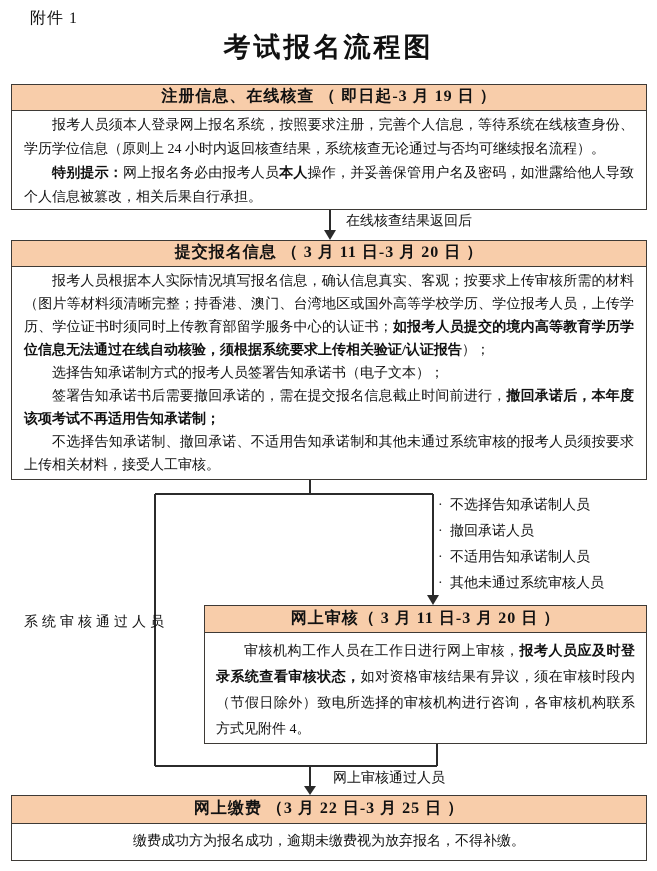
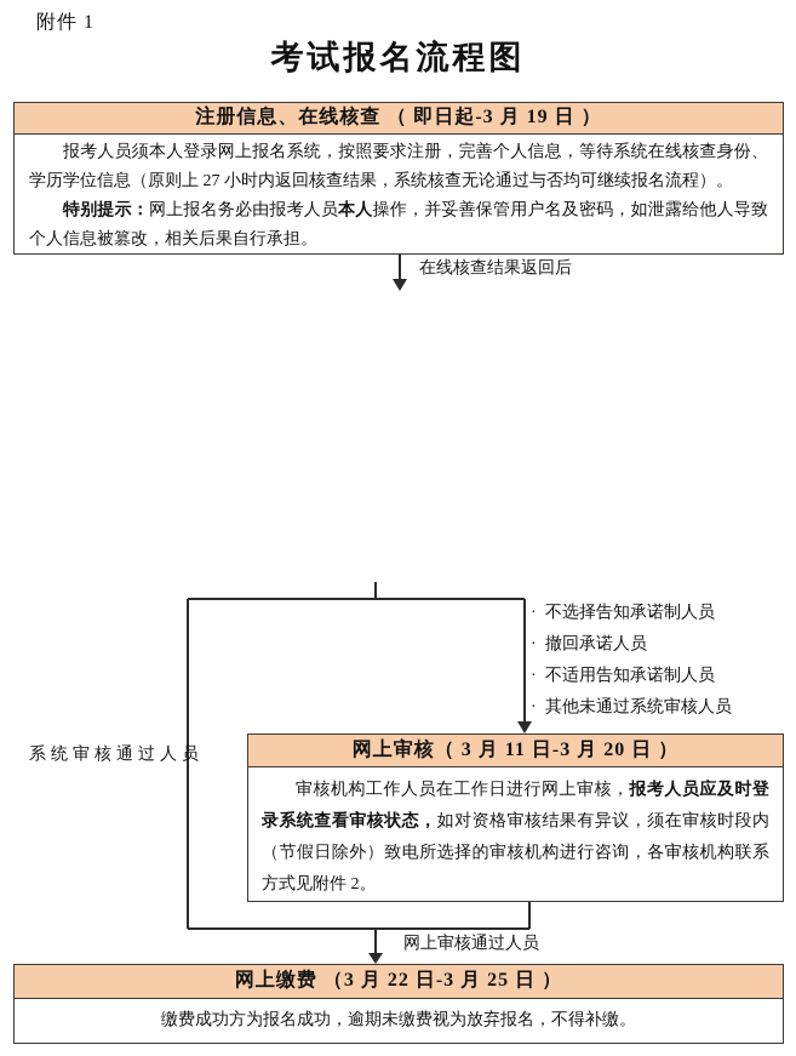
  附件 1
  考试报名流程图
  注册信息、在线核查 （ 即日起-3 月 19 日 ）
- 报考人员须本人登录网上报名系统，按照要求注册，完善个人信息，等待系统在线核查身份、学历学位信息（原则上 24 小时内返回核查结果，系统核查无论通过与否均可继续报名流程）。
+ 报考人员须本人登录网上报名系统，按照要求注册，完善个人信息，等待系统在线核查身份、学历学位信息（原则上 27 小时内返回核查结果，系统核查无论通过与否均可继续报名流程）。
  特别提示：网上报名务必由报考人员本人操作，并妥善保管用户名及密码，如泄露给他人导致个人信息被篡改，相关后果自行承担。
  在线核查结果返回后
- 提交报名信息 （ 3 月 11 日-3 月 20 日 ）
- 报考人员根据本人实际情况填写报名信息，确认信息真实、客观；按要求上传审核所需的材料（图片等材料须清晰完整；持香港、澳门、台湾地区或国外高等学校学历、学位报考人员，上传学历、学位证书时须同时上传教育部留学服务中心的认证书；如报考人员提交的境内高等教育学历学位信息无法通过在线自动核验，须根据系统要求上传相关验证/认证报告）；
- 选择告知承诺制方式的报考人员签署告知承诺书（电子文本）；
- 签署告知承诺书后需要撤回承诺的，需在提交报名信息截止时间前进行，撤回承诺后，本年度该项考试不再适用告知承诺制；
- 不选择告知承诺制、撤回承诺、不适用告知承诺制和其他未通过系统审核的报考人员须按要求上传相关材料，接受人工审核。
  · 不选择告知承诺制人员
  · 撤回承诺人员
  · 不适用告知承诺制人员
  · 其他未通过系统审核人员
  系统审核通过人员
  网上审核（ 3 月 11 日-3 月 20 日 ）
- 审核机构工作人员在工作日进行网上审核，报考人员应及时登录系统查看审核状态，如对资格审核结果有异议，须在审核时段内（节假日除外）致电所选择的审核机构进行咨询，各审核机构联系方式见附件 4。
+ 审核机构工作人员在工作日进行网上审核，报考人员应及时登录系统查看审核状态，如对资格审核结果有异议，须在审核时段内（节假日除外）致电所选择的审核机构进行咨询，各审核机构联系方式见附件 2。
  网上审核通过人员
  网上缴费 （3 月 22 日-3 月 25 日 ）
  缴费成功方为报名成功，逾期未缴费视为放弃报名，不得补缴。
